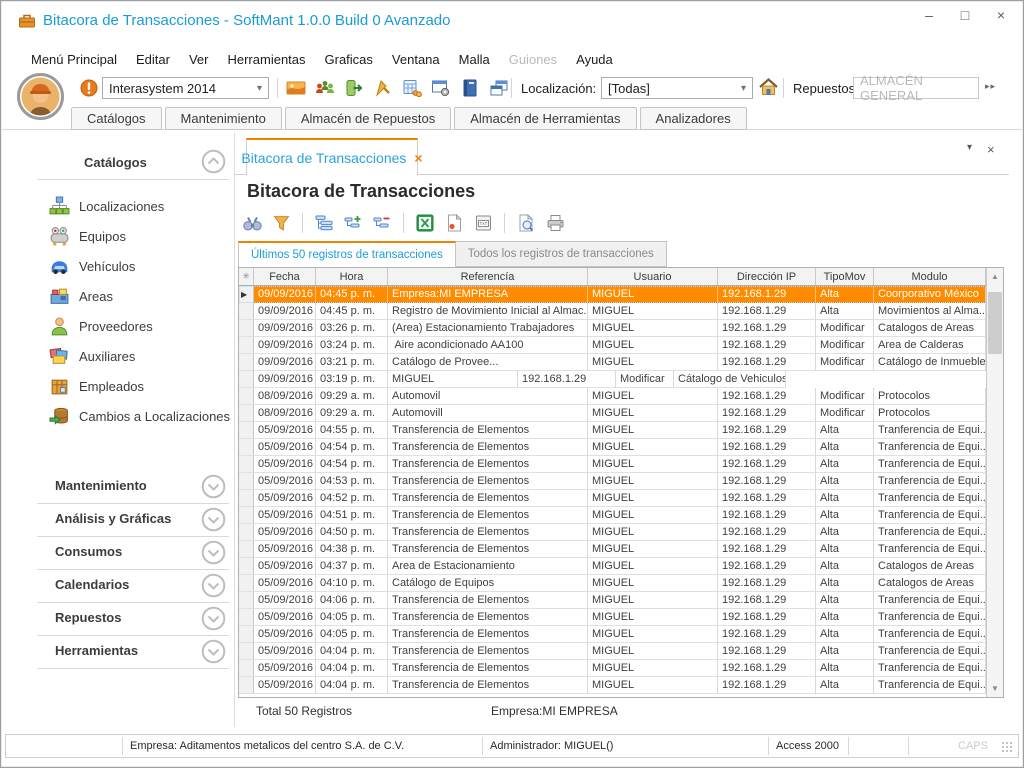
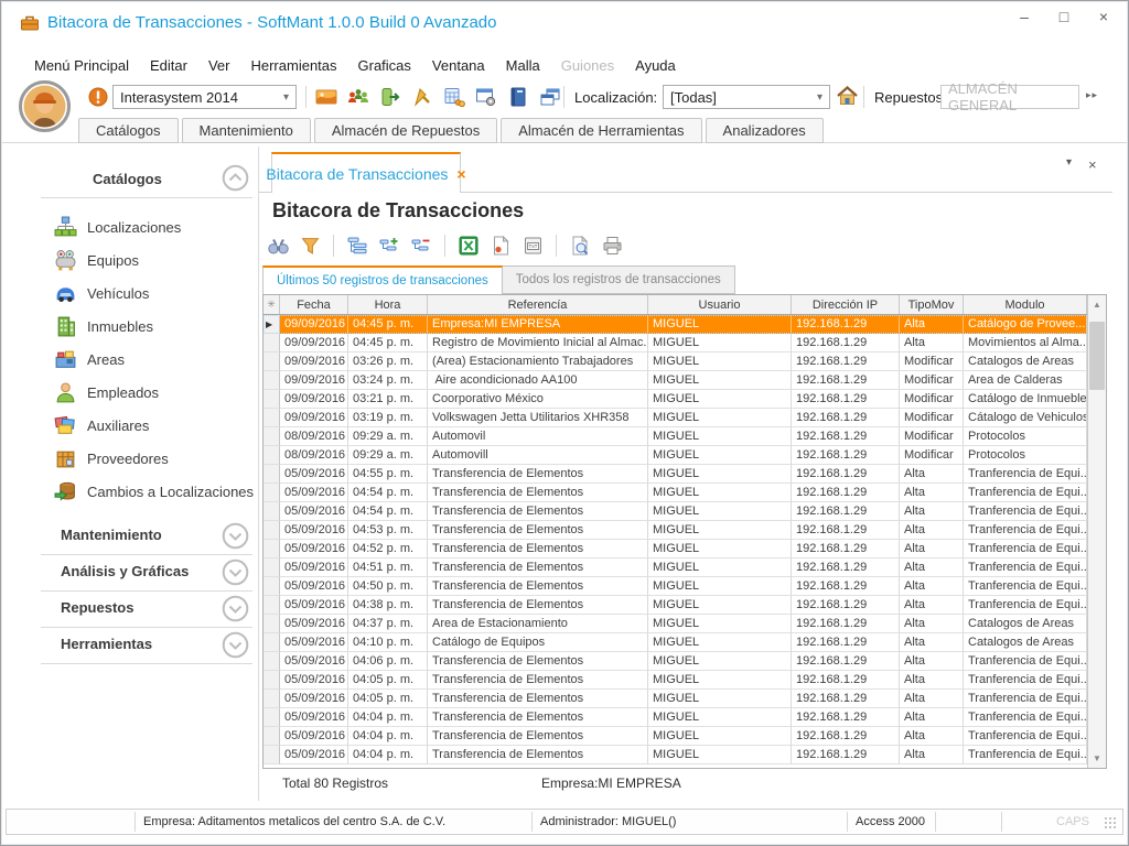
  Bitacora de Transacciones - SoftMant 1.0.0 Build 0 Avanzado
  –
  □
  ×
  Menú Principal
  Editar
  Ver
  Herramientas
  Graficas
  Ventana
  Malla
  Guiones
  Ayuda
  Interasystem 2014
  ▾
  Localización:
  [Todas]
  ▾
  Repuestos
  ALMACÉN GENERAL
  ▸▸
  Catálogos
  Mantenimiento
  Almacén de Repuestos
  Almacén de Herramientas
  Analizadores
  Catálogos
  Localizaciones
  Equipos
  Vehículos
+ Inmuebles
  Areas
- Proveedores
+ Empleados
  Auxiliares
- Empleados
+ Proveedores
  Cambios a Localizaciones
  Mantenimiento
  Análisis y Gráficas
- Consumos
- Calendarios
  Repuestos
  Herramientas
  Bitacora de Transacciones
  ×
  ▾
  ×
  Bitacora de Transacciones
  Últimos 50 registros de transacciones
  Todos los registros de transacciones
  ✳
  Fecha
  Hora
  Referencía
  Usuario
  Dirección IP
  TipoMov
  Modulo
  ▶
  09/09/2016
  04:45 p. m.
  Empresa:MI EMPRESA
  MIGUEL
  192.168.1.29
  Alta
- Coorporativo México
+ Catálogo de Provee...
  09/09/2016
  04:45 p. m.
  Registro de Movimiento Inicial al Almac..
  MIGUEL
  192.168.1.29
  Alta
  Movimientos al Alma..
  09/09/2016
  03:26 p. m.
  (Area) Estacionamiento Trabajadores
  MIGUEL
  192.168.1.29
  Modificar
  Catalogos de Areas
  09/09/2016
  03:24 p. m.
  Aire acondicionado AA100
  MIGUEL
  192.168.1.29
  Modificar
  Area de Calderas
  09/09/2016
  03:21 p. m.
- Catálogo de Provee...
+ Coorporativo México
  MIGUEL
  192.168.1.29
  Modificar
  Catálogo de Inmueble
  09/09/2016
  03:19 p. m.
+ Volkswagen Jetta Utilitarios XHR358
  MIGUEL
  192.168.1.29
  Modificar
  Cátalogo de Vehiculos
  08/09/2016
  09:29 a. m.
  Automovil
  MIGUEL
  192.168.1.29
  Modificar
  Protocolos
  08/09/2016
  09:29 a. m.
  Automovill
  MIGUEL
  192.168.1.29
  Modificar
  Protocolos
  05/09/2016
  04:55 p. m.
  Transferencia de Elementos
  MIGUEL
  192.168.1.29
  Alta
  Tranferencia de Equi..
  05/09/2016
  04:54 p. m.
  Transferencia de Elementos
  MIGUEL
  192.168.1.29
  Alta
  Tranferencia de Equi..
  05/09/2016
  04:54 p. m.
  Transferencia de Elementos
  MIGUEL
  192.168.1.29
  Alta
  Tranferencia de Equi..
  05/09/2016
  04:53 p. m.
  Transferencia de Elementos
  MIGUEL
  192.168.1.29
  Alta
  Tranferencia de Equi..
  05/09/2016
  04:52 p. m.
  Transferencia de Elementos
  MIGUEL
  192.168.1.29
  Alta
  Tranferencia de Equi..
  05/09/2016
  04:51 p. m.
  Transferencia de Elementos
  MIGUEL
  192.168.1.29
  Alta
  Tranferencia de Equi..
  05/09/2016
  04:50 p. m.
  Transferencia de Elementos
  MIGUEL
  192.168.1.29
  Alta
  Tranferencia de Equi..
  05/09/2016
  04:38 p. m.
  Transferencia de Elementos
  MIGUEL
  192.168.1.29
  Alta
  Tranferencia de Equi..
  05/09/2016
  04:37 p. m.
  Area de Estacionamiento
  MIGUEL
  192.168.1.29
  Alta
  Catalogos de Areas
  05/09/2016
  04:10 p. m.
  Catálogo de Equipos
  MIGUEL
  192.168.1.29
  Alta
  Catalogos de Areas
  05/09/2016
  04:06 p. m.
  Transferencia de Elementos
  MIGUEL
  192.168.1.29
  Alta
  Tranferencia de Equi..
  05/09/2016
  04:05 p. m.
  Transferencia de Elementos
  MIGUEL
  192.168.1.29
  Alta
  Tranferencia de Equi..
  05/09/2016
  04:05 p. m.
  Transferencia de Elementos
  MIGUEL
  192.168.1.29
  Alta
  Tranferencia de Equi..
  05/09/2016
  04:04 p. m.
  Transferencia de Elementos
  MIGUEL
  192.168.1.29
  Alta
  Tranferencia de Equi..
  05/09/2016
  04:04 p. m.
  Transferencia de Elementos
  MIGUEL
  192.168.1.29
  Alta
  Tranferencia de Equi..
  05/09/2016
  04:04 p. m.
  Transferencia de Elementos
  MIGUEL
  192.168.1.29
  Alta
  Tranferencia de Equi..
  ▲
  ▼
- Total 50 Registros
+ Total 80 Registros
  Empresa:MI EMPRESA
  Empresa: Aditamentos metalicos del centro S.A. de C.V.
  Administrador: MIGUEL()
  Access 2000
  CAPS
